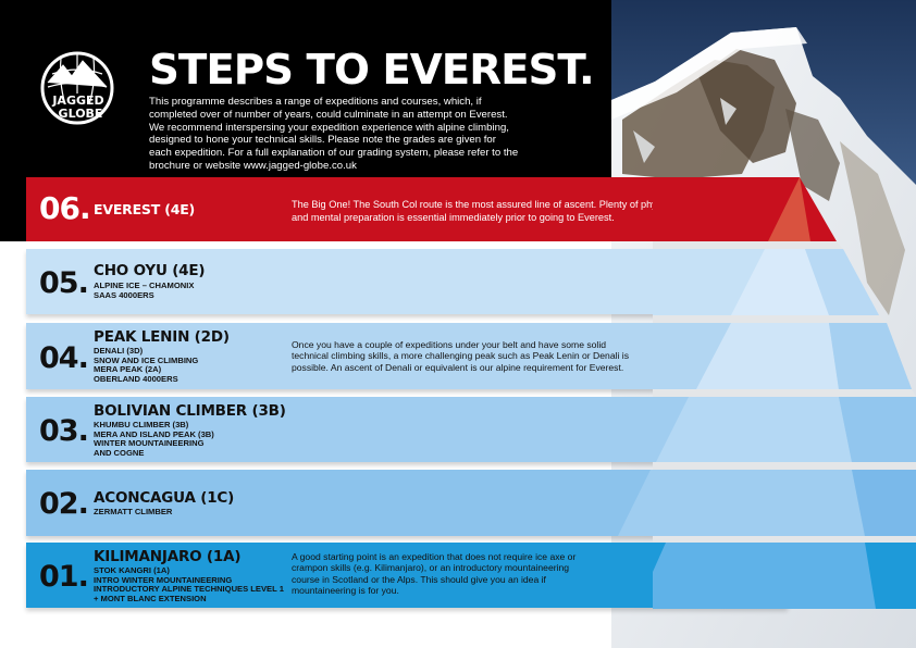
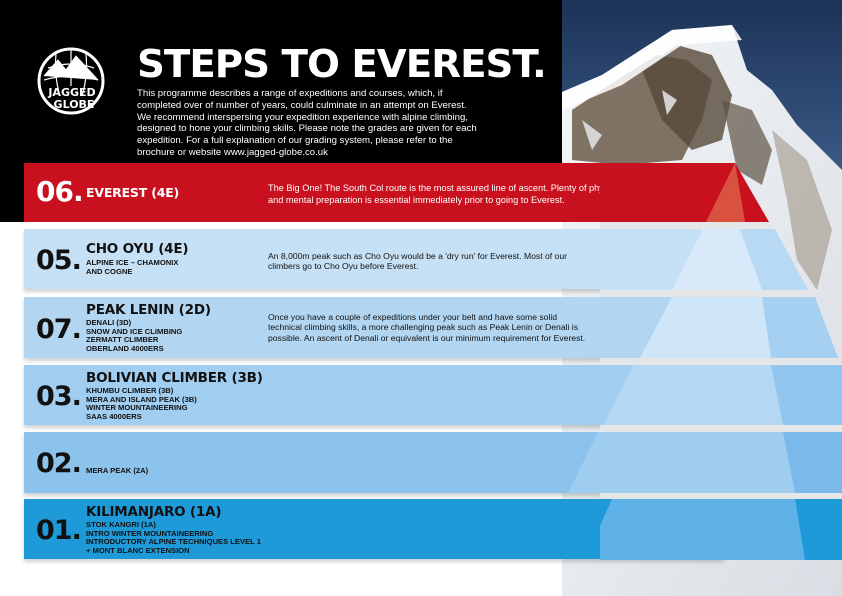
  JAGGED
  GLOBE
  STEPS TO EVEREST.
- This programme describes a range of expeditions and courses, which, if completed over of number of years, could culminate in an attempt on Everest. We recommend interspersing your expedition experience with alpine climbing, designed to hone your technical skills. Please note the grades are given for each expedition. For a full explanation of our grading system, please refer to the brochure or website www.jagged-globe.co.uk
+ This programme describes a range of expeditions and courses, which, if completed over of number of years, could culminate in an attempt on Everest. We recommend interspersing your expedition experience with alpine climbing, designed to hone your climbing skills. Please note the grades are given for each expedition. For a full explanation of our grading system, please refer to the brochure or website www.jagged-globe.co.uk
  06.
  EVEREST (4E)
  The Big One! The South Col route is the most assured line of ascent. Plenty of ph and mental preparation is essential immediately prior to going to Everest.
  05.
  CHO OYU (4E)
  ALPINE ICE – CHAMONIX
- SAAS 4000ERS
+ AND COGNE
+ An 8,000m peak such as Cho Oyu would be a 'dry run' for Everest. Most of our climbers go to Cho Oyu before Everest.
- 04.
+ 07.
  PEAK LENIN (2D)
  DENALI (3D)
  SNOW AND ICE CLIMBING
- MERA PEAK (2A)
+ ZERMATT CLIMBER
  OBERLAND 4000ERS
- Once you have a couple of expeditions under your belt and have some solid technical climbing skills, a more challenging peak such as Peak Lenin or Denali is possible. An ascent of Denali or equivalent is our alpine requirement for Everest.
+ Once you have a couple of expeditions under your belt and have some solid technical climbing skills, a more challenging peak such as Peak Lenin or Denali is possible. An ascent of Denali or equivalent is our minimum requirement for Everest.
  03.
  BOLIVIAN CLIMBER (3B)
  KHUMBU CLIMBER (3B)
  MERA AND ISLAND PEAK (3B)
  WINTER MOUNTAINEERING
- AND COGNE
+ SAAS 4000ERS
  02.
- ACONCAGUA (1C)
- ZERMATT CLIMBER
+ MERA PEAK (2A)
  01.
  KILIMANJARO (1A)
  STOK KANGRI (1A)
  INTRO WINTER MOUNTAINEERING
  INTRODUCTORY ALPINE TECHNIQUES LEVEL 1
  + MONT BLANC EXTENSION
- A good starting point is an expedition that does not require ice axe or crampon skills (e.g. Kilimanjaro), or an introductory mountaineering course in Scotland or the Alps. This should give you an idea if mountaineering is for you.
